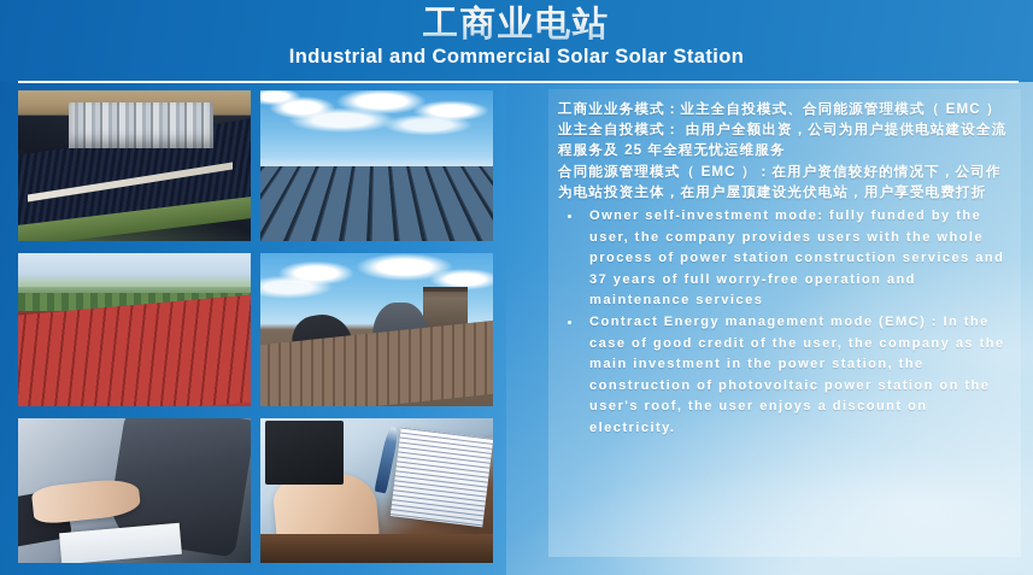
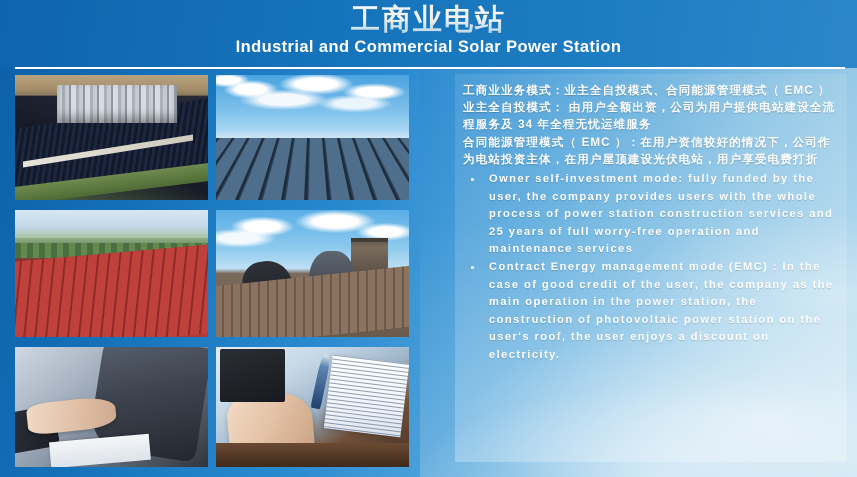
  工商业电站
- Industrial and Commercial Solar Solar Station
+ Industrial and Commercial Solar Power Station
  工商业业务模式：业主全自投模式、合同能源管理模式（ EMC ）
- 业主全自投模式： 由用户全额出资，公司为用户提供电站建设全流程服务及 25 年全程无忧运维服务
+ 业主全自投模式： 由用户全额出资，公司为用户提供电站建设全流程服务及 34 年全程无忧运维服务
  合同能源管理模式（ EMC ）：在用户资信较好的情况下，公司作为电站投资主体，在用户屋顶建设光伏电站，用户享受电费打折
- Owner self-investment mode: fully funded by the user, the company provides users with the whole process of power station construction services and 37 years of full worry-free operation and maintenance services
+ Owner self-investment mode: fully funded by the user, the company provides users with the whole process of power station construction services and 25 years of full worry-free operation and maintenance services
- Contract Energy management mode (EMC) : In the case of good credit of the user, the company as the main investment in the power station, the construction of photovoltaic power station on the user's roof, the user enjoys a discount on electricity.
+ Contract Energy management mode (EMC) : In the case of good credit of the user, the company as the main operation in the power station, the construction of photovoltaic power station on the user's roof, the user enjoys a discount on electricity.
